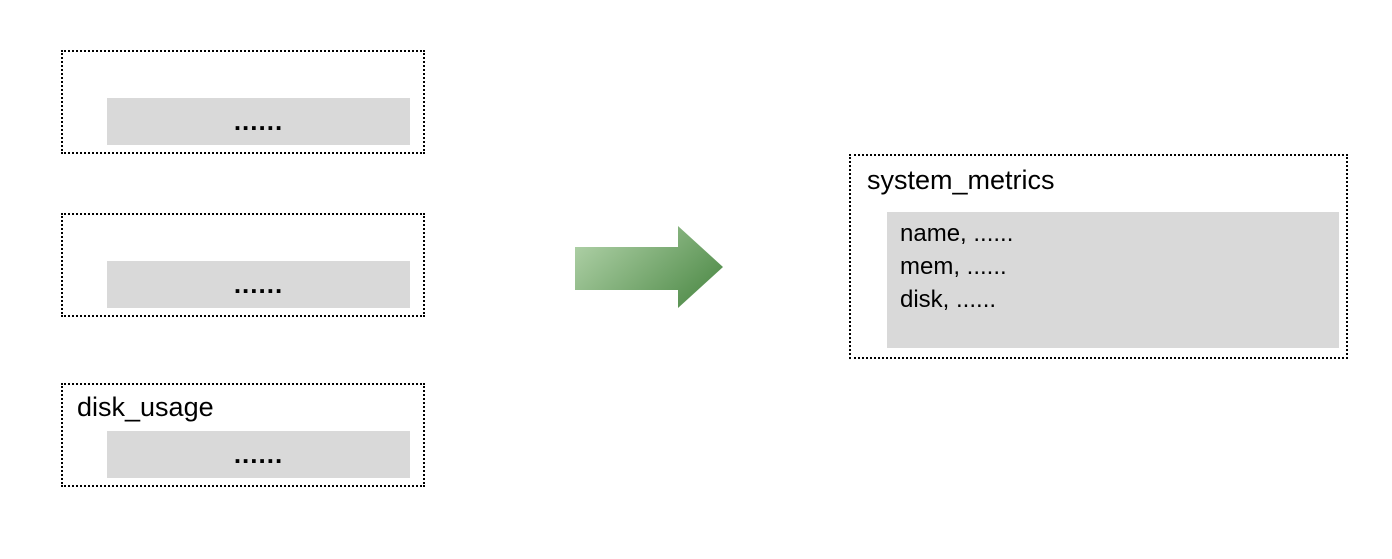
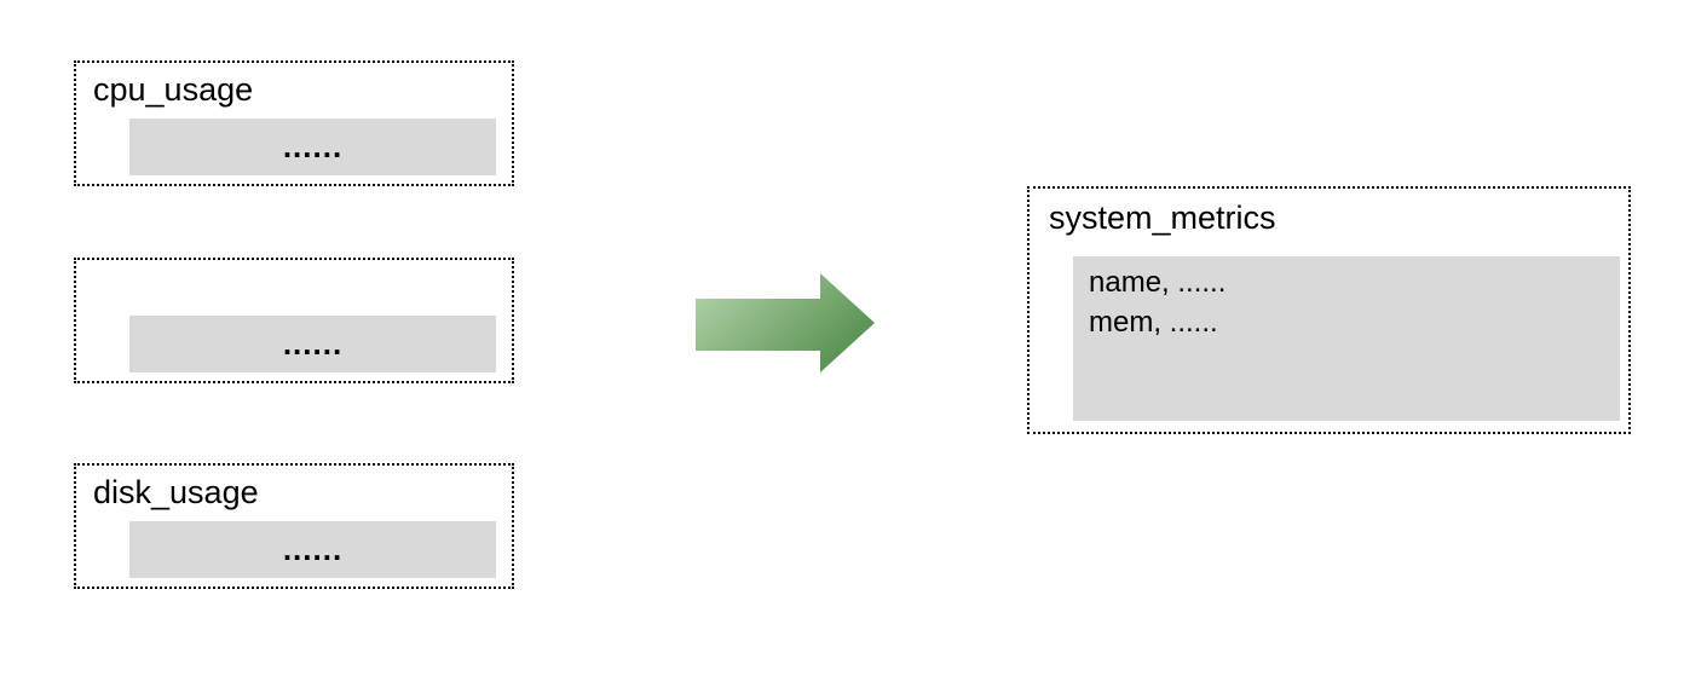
+ cpu_usage
  ......
  ......
  disk_usage
  ......
  system_metrics
  name, ......
  mem, ......
- disk, ......
